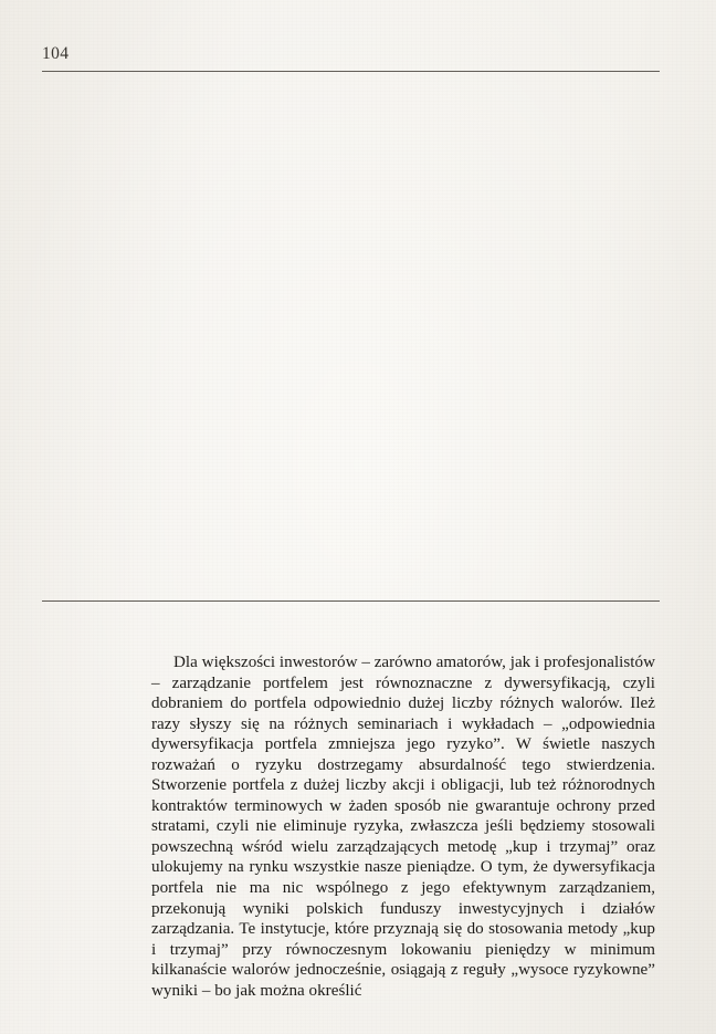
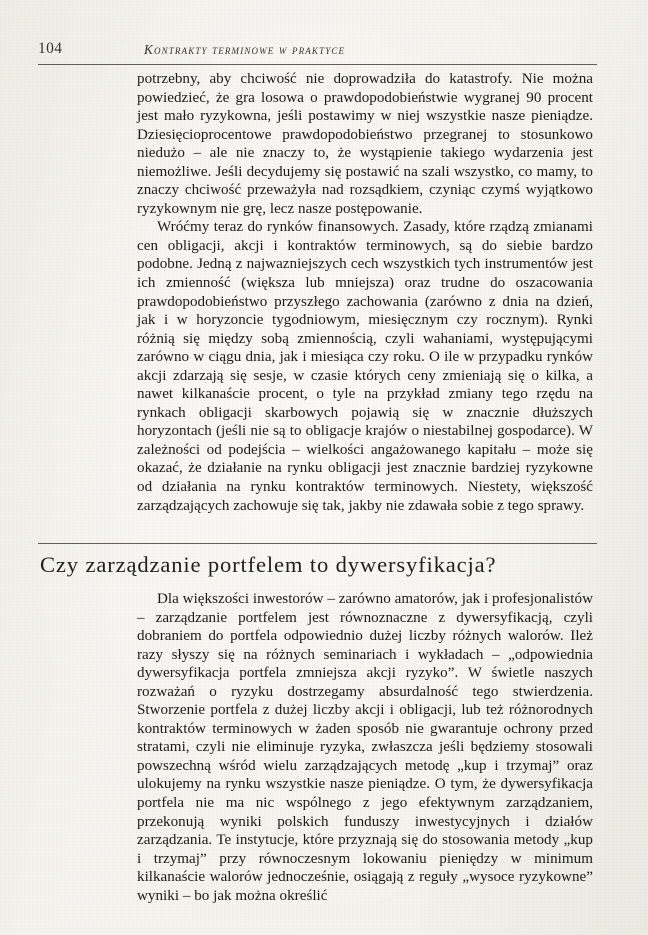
  104
+ Kontrakty terminowe w praktyce
+ potrzebny, aby chciwość nie doprowadziła do katastrofy. Nie można powiedzieć, że gra losowa o prawdopodobieństwie wygranej 90 procent jest mało ryzykowna, jeśli postawimy w niej wszystkie nasze pieniądze. Dziesięcioprocentowe prawdopodobieństwo przegranej to stosunkowo niedużo – ale nie znaczy to, że wystąpienie takiego wydarzenia jest niemożliwe. Jeśli decydujemy się postawić na szali wszystko, co mamy, to znaczy chciwość przeważyła nad rozsądkiem, czyniąc czymś wyjątkowo ryzykownym nie grę, lecz nasze postępowanie.
+ Wróćmy teraz do rynków finansowych. Zasady, które rządzą zmianami cen obligacji, akcji i kontraktów terminowych, są do siebie bardzo podobne. Jedną z najwazniejszych cech wszystkich tych instrumentów jest ich zmienność (większa lub mniejsza) oraz trudne do oszacowania prawdopodobieństwo przyszłego zachowania (zarówno z dnia na dzień, jak i w horyzoncie tygodniowym, miesięcznym czy rocznym). Rynki różnią się między sobą zmiennością, czyli wahaniami, występującymi zarówno w ciągu dnia, jak i miesiąca czy roku. O ile w przypadku rynków akcji zdarzają się sesje, w czasie których ceny zmieniają się o kilka, a nawet kilkanaście procent, o tyle na przykład zmiany tego rzędu na rynkach obligacji skarbowych pojawią się w znacznie dłuższych horyzontach (jeśli nie są to obligacje krajów o niestabilnej gospodarce). W zależności od podejścia – wielkości angażowanego kapitału – może się okazać, że działanie na rynku obligacji jest znacznie bardziej ryzykowne od działania na rynku kontraktów terminowych. Niestety, większość zarządzających zachowuje się tak, jakby nie zdawała sobie z tego sprawy.
+ Czy zarządzanie portfelem to dywersyfikacja?
- Dla większości inwestorów – zarówno amatorów, jak i profesjonalistów – zarządzanie portfelem jest równoznaczne z dywersyfikacją, czyli dobraniem do portfela odpowiednio dużej liczby różnych walorów. Ileż razy słyszy się na różnych seminariach i wykładach – „odpowiednia dywersyfikacja portfela zmniejsza jego ryzyko”. W świetle naszych rozważań o ryzyku dostrzegamy absurdalność tego stwierdzenia. Stworzenie portfela z dużej liczby akcji i obligacji, lub też różnorodnych kontraktów terminowych w żaden sposób nie gwarantuje ochrony przed stratami, czyli nie eliminuje ryzyka, zwłaszcza jeśli będziemy stosowali powszechną wśród wielu zarządzających metodę „kup i trzymaj” oraz ulokujemy na rynku wszystkie nasze pieniądze. O tym, że dywersyfikacja portfela nie ma nic wspólnego z jego efektywnym zarządzaniem, przekonują wyniki polskich funduszy inwestycyjnych i działów zarządzania. Te instytucje, które przyznają się do stosowania metody „kup i trzymaj” przy równoczesnym lokowaniu pieniędzy w minimum kilkanaście walorów jednocześnie, osiągają z reguły „wysoce ryzykowne” wyniki – bo jak można określić
+ Dla większości inwestorów – zarówno amatorów, jak i profesjonalistów – zarządzanie portfelem jest równoznaczne z dywersyfikacją, czyli dobraniem do portfela odpowiednio dużej liczby różnych walorów. Ileż razy słyszy się na różnych seminariach i wykładach – „odpowiednia dywersyfikacja portfela zmniejsza akcji ryzyko”. W świetle naszych rozważań o ryzyku dostrzegamy absurdalność tego stwierdzenia. Stworzenie portfela z dużej liczby akcji i obligacji, lub też różnorodnych kontraktów terminowych w żaden sposób nie gwarantuje ochrony przed stratami, czyli nie eliminuje ryzyka, zwłaszcza jeśli będziemy stosowali powszechną wśród wielu zarządzających metodę „kup i trzymaj” oraz ulokujemy na rynku wszystkie nasze pieniądze. O tym, że dywersyfikacja portfela nie ma nic wspólnego z jego efektywnym zarządzaniem, przekonują wyniki polskich funduszy inwestycyjnych i działów zarządzania. Te instytucje, które przyznają się do stosowania metody „kup i trzymaj” przy równoczesnym lokowaniu pieniędzy w minimum kilkanaście walorów jednocześnie, osiągają z reguły „wysoce ryzykowne” wyniki – bo jak można określić
